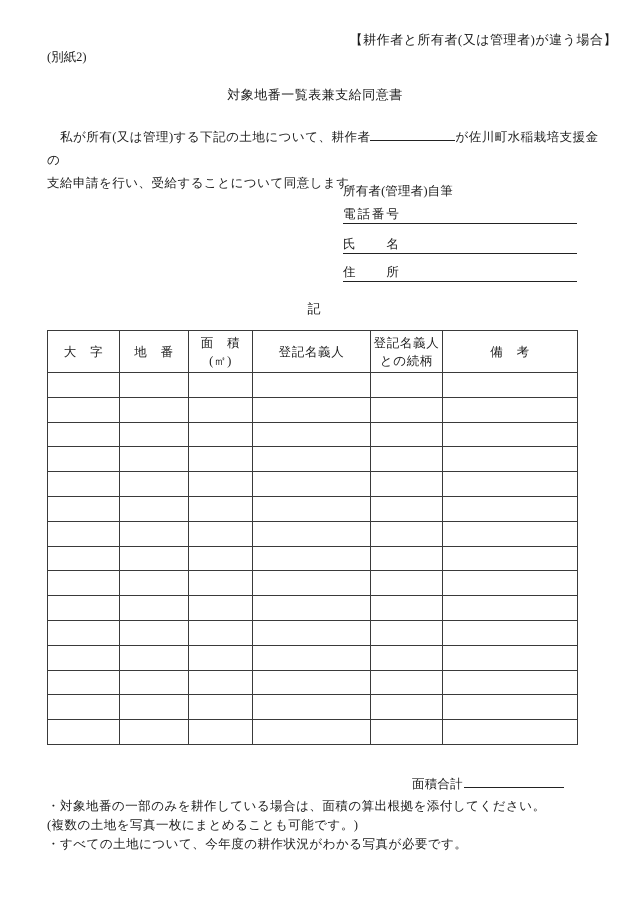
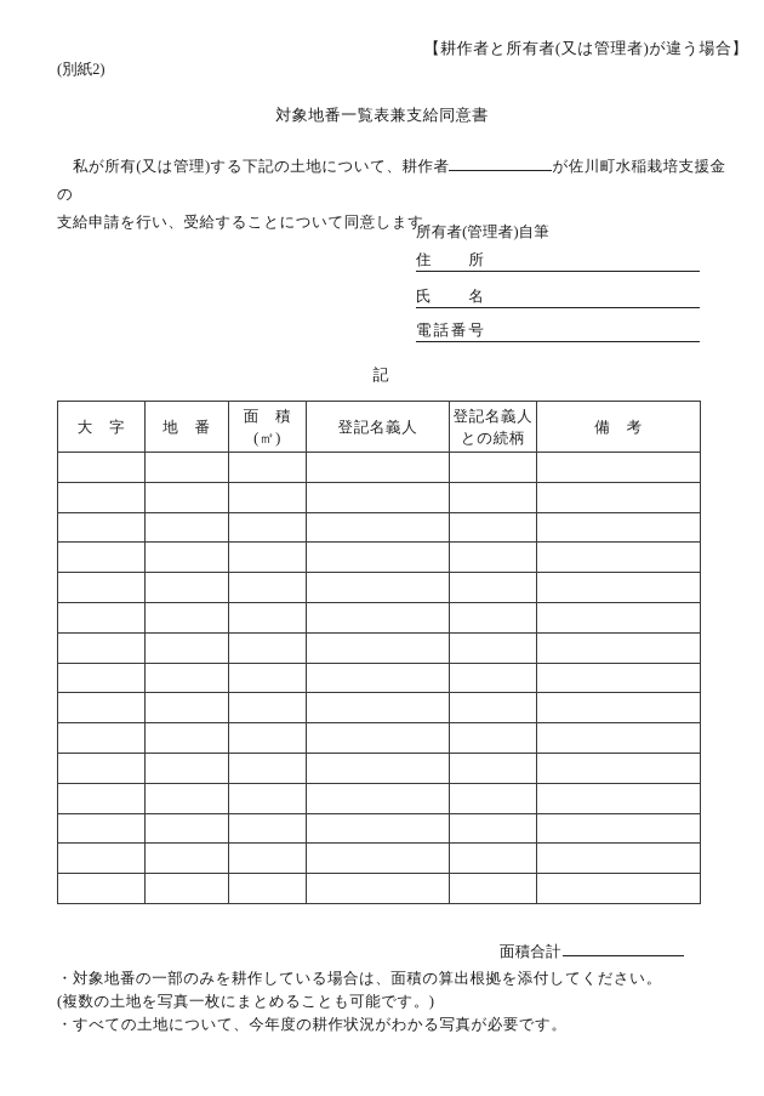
  【耕作者と所有者(又は管理者)が違う場合】
  (別紙2)
  対象地番一覧表兼支給同意書
  私が所有(又は管理)する下記の土地について、耕作者 が佐川町水稲栽培支援金の
  支給申請を行い、受給することについて同意します。
  所有者(管理者)自筆
- 電話番号
+ 住 所
  氏 名
- 住 所
+ 電話番号
  記
  大 字	地 番	面 積(㎡)	登記名義人	登記名義人との続柄	備 考
  面積合計
  ・対象地番の一部のみを耕作している場合は、面積の算出根拠を添付してください。
  (複数の土地を写真一枚にまとめることも可能です。)
  ・すべての土地について、今年度の耕作状況がわかる写真が必要です。
